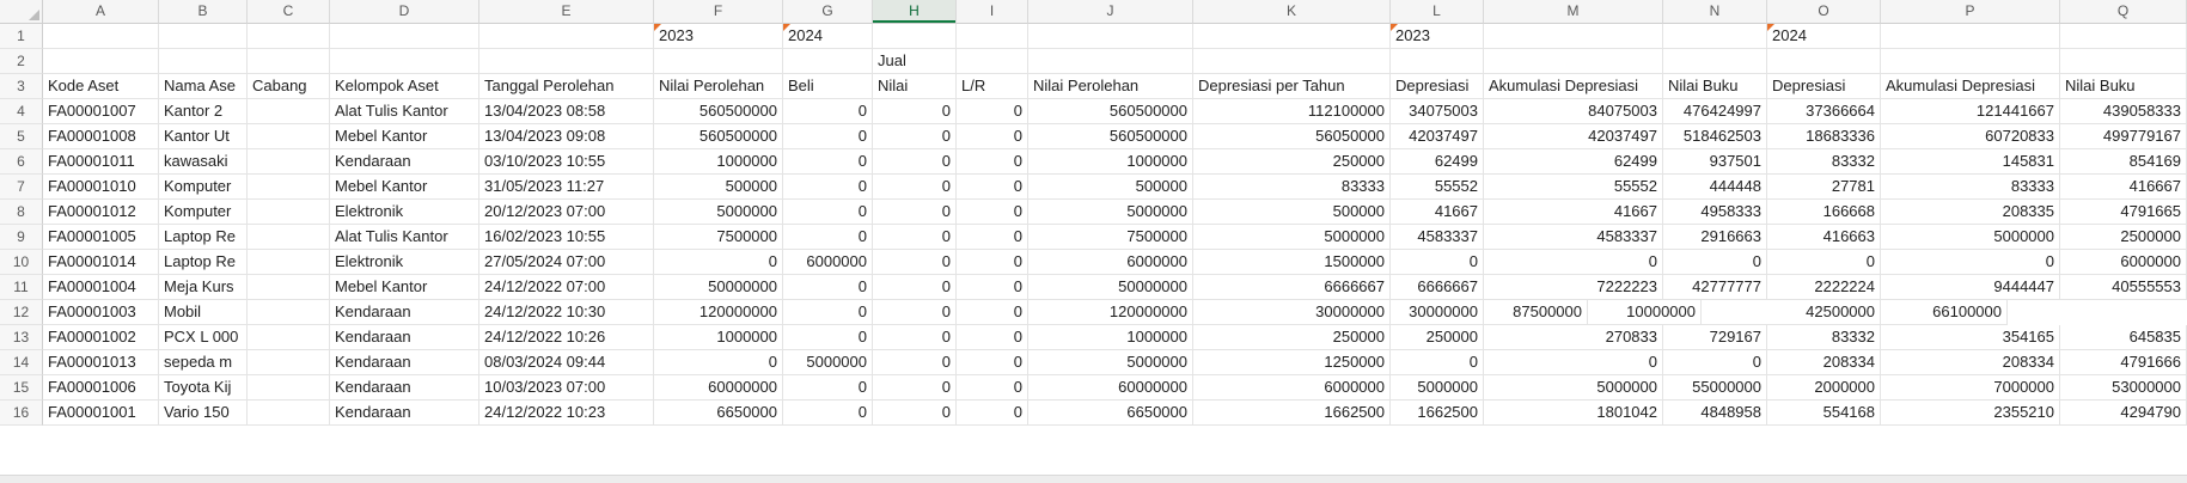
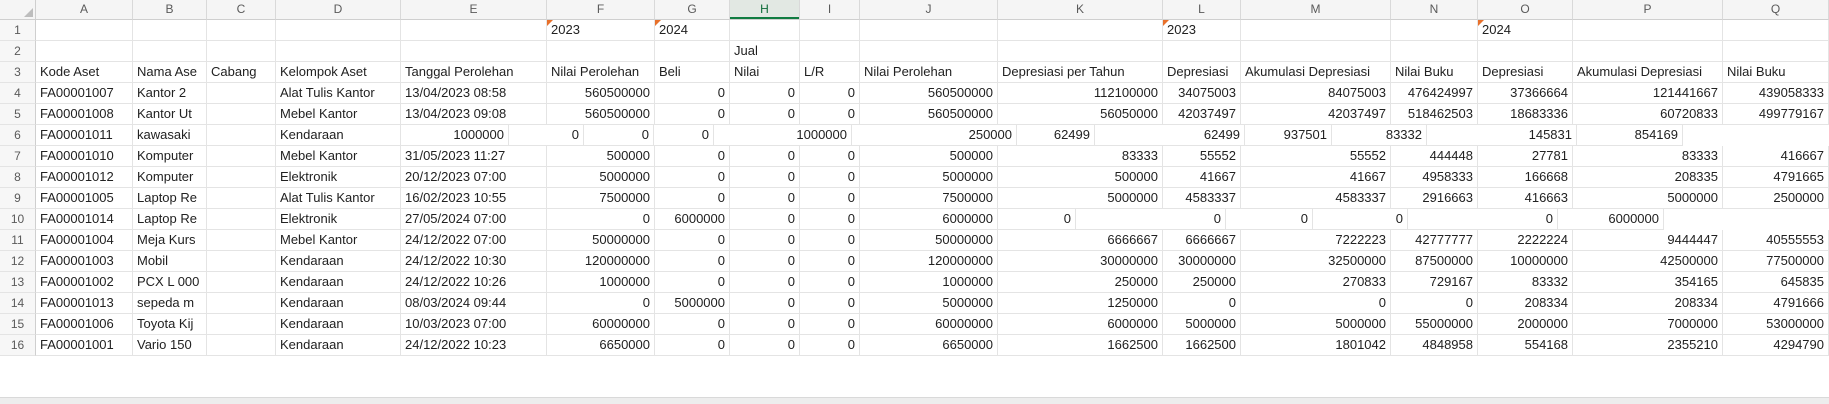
  A
  B
  C
  D
  E
  F
  G
  H
  I
  J
  K
  L
  M
  N
  O
  P
  Q
  1
  2023
  2024
  2023
  2024
  2
  Jual
  3
  Kode Aset
  Nama Ase
  Cabang
  Kelompok Aset
  Tanggal Perolehan
  Nilai Perolehan
  Beli
  Nilai
  L/R
  Nilai Perolehan
  Depresiasi per Tahun
  Depresiasi
  Akumulasi Depresiasi
  Nilai Buku
  Depresiasi
  Akumulasi Depresiasi
  Nilai Buku
  4
  FA00001007
  Kantor 2
  Alat Tulis Kantor
  13/04/2023 08:58
  560500000
  0
  0
  0
  560500000
  112100000
  34075003
  84075003
  476424997
  37366664
  121441667
  439058333
  5
  FA00001008
  Kantor Ut
  Mebel Kantor
  13/04/2023 09:08
  560500000
  0
  0
  0
  560500000
  56050000
  42037497
  42037497
  518462503
  18683336
  60720833
  499779167
  6
  FA00001011
  kawasaki
  Kendaraan
- 03/10/2023 10:55
  1000000
  0
  0
  0
  1000000
  250000
  62499
  62499
  937501
  83332
  145831
  854169
  7
  FA00001010
  Komputer
  Mebel Kantor
  31/05/2023 11:27
  500000
  0
  0
  0
  500000
  83333
  55552
  55552
  444448
  27781
  83333
  416667
  8
  FA00001012
  Komputer
  Elektronik
  20/12/2023 07:00
  5000000
  0
  0
  0
  5000000
  500000
  41667
  41667
  4958333
  166668
  208335
  4791665
  9
  FA00001005
  Laptop Re
  Alat Tulis Kantor
  16/02/2023 10:55
  7500000
  0
  0
  0
  7500000
  5000000
  4583337
  4583337
  2916663
  416663
  5000000
  2500000
  10
  FA00001014
  Laptop Re
  Elektronik
  27/05/2024 07:00
  0
  6000000
  0
  0
  6000000
- 1500000
  0
  0
  0
  0
  0
  6000000
  11
  FA00001004
  Meja Kurs
  Mebel Kantor
  24/12/2022 07:00
  50000000
  0
  0
  0
  50000000
  6666667
  6666667
  7222223
  42777777
  2222224
  9444447
  40555553
  12
  FA00001003
  Mobil
  Kendaraan
  24/12/2022 10:30
  120000000
  0
  0
  0
  120000000
  30000000
  30000000
+ 32500000
  87500000
  10000000
  42500000
- 66100000
+ 77500000
  13
  FA00001002
  PCX L 000
  Kendaraan
  24/12/2022 10:26
  1000000
  0
  0
  0
  1000000
  250000
  250000
  270833
  729167
  83332
  354165
  645835
  14
  FA00001013
  sepeda m
  Kendaraan
  08/03/2024 09:44
  0
  5000000
  0
  0
  5000000
  1250000
  0
  0
  0
  208334
  208334
  4791666
  15
  FA00001006
  Toyota Kij
  Kendaraan
  10/03/2023 07:00
  60000000
  0
  0
  0
  60000000
  6000000
  5000000
  5000000
  55000000
  2000000
  7000000
  53000000
  16
  FA00001001
  Vario 150
  Kendaraan
  24/12/2022 10:23
  6650000
  0
  0
  0
  6650000
  1662500
  1662500
  1801042
  4848958
  554168
  2355210
  4294790
